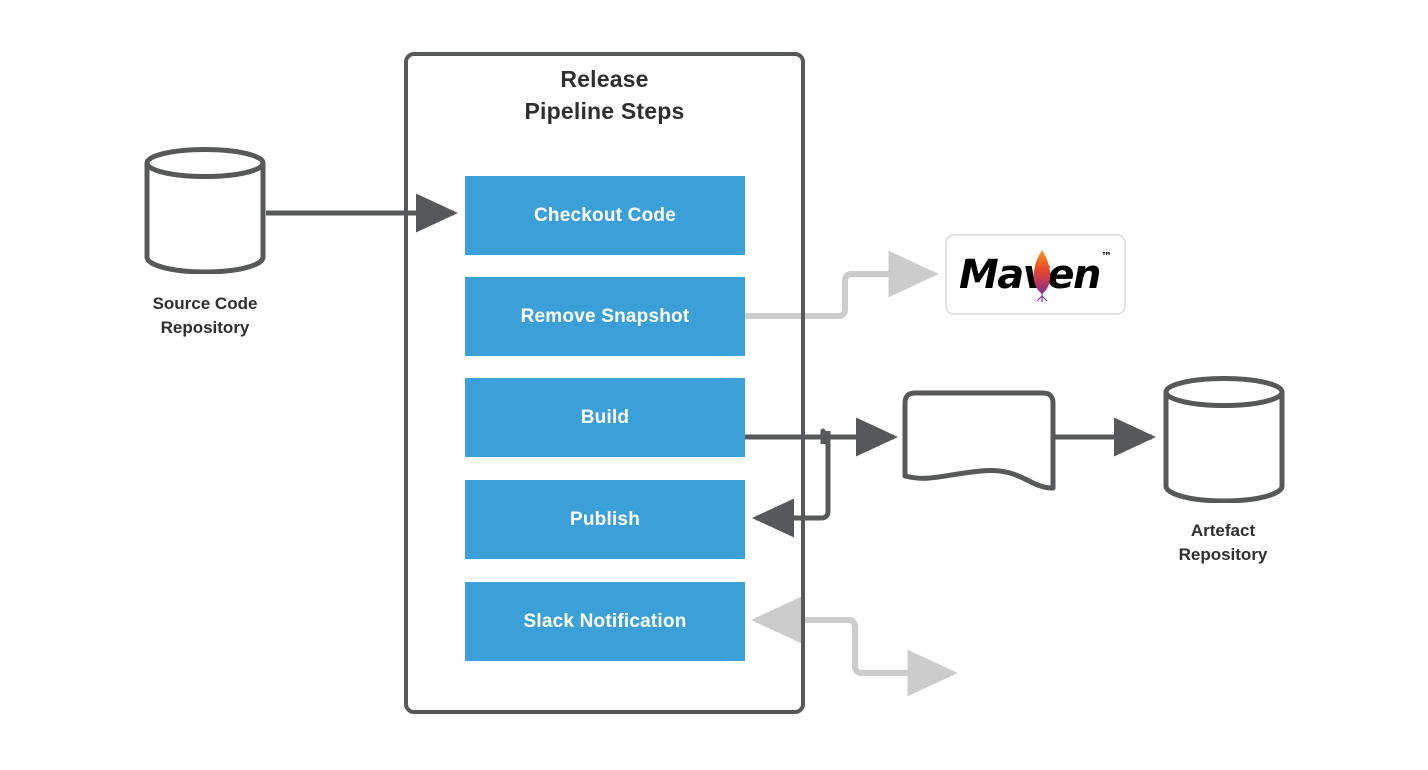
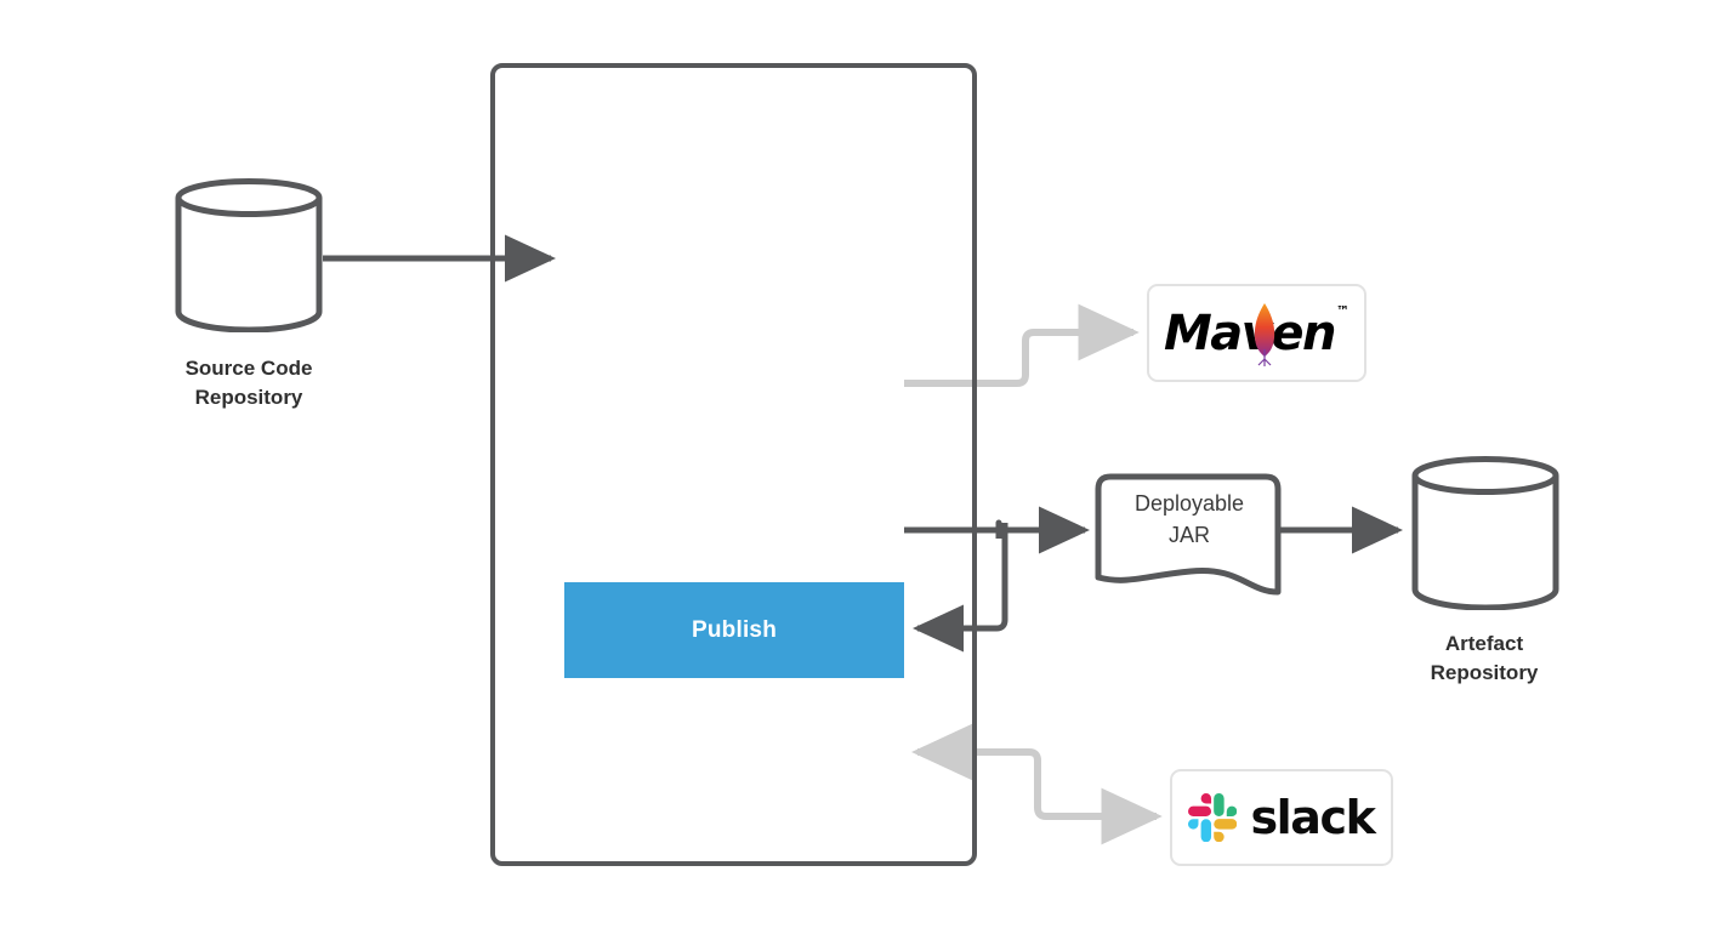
- Release
- Pipeline Steps
- Checkout Code
- Remove Snapshot
- Build
  Publish
- Slack Notification
  Source Code
  Repository
  Artefact
  Repository
+ Deployable
+ JAR
  Maen
  ™
+ slack
